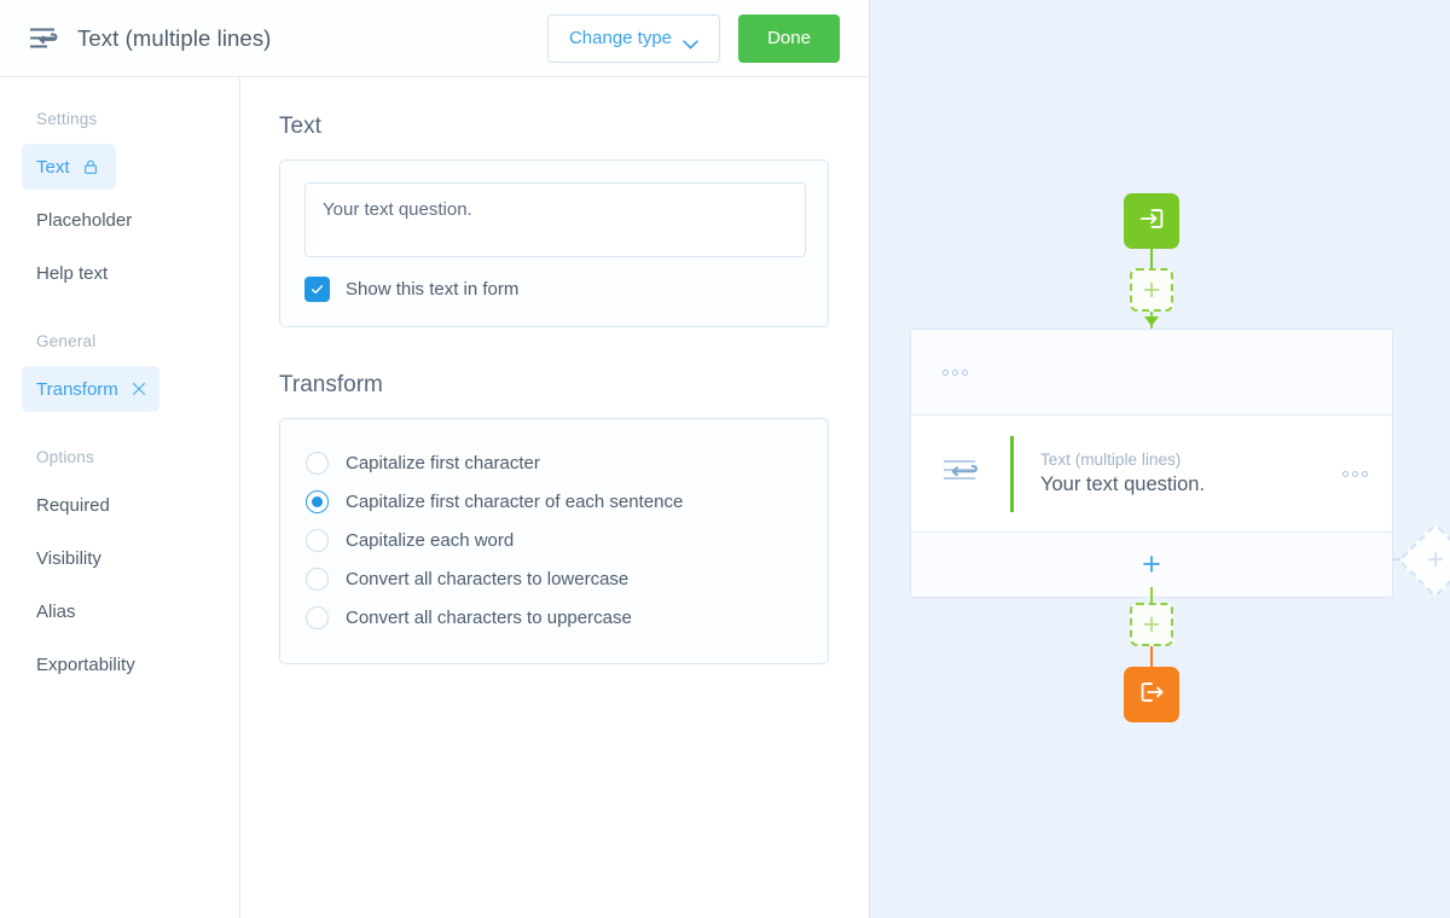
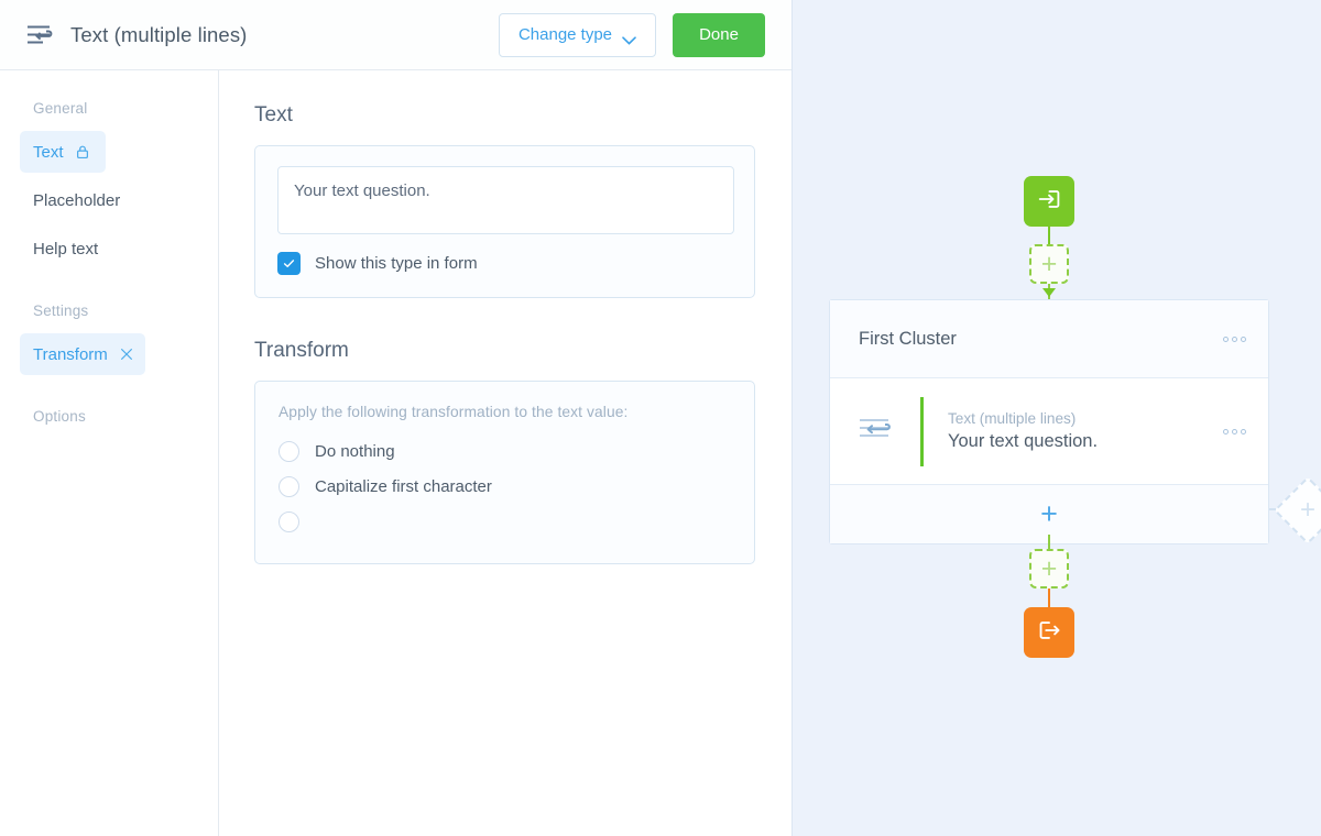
  Text (multiple lines)
  Change type
  Done
- Settings
+ General
  Text
  Placeholder
  Help text
- General
+ Settings
  Transform
  Options
- Required
- Visibility
- Alias
- Exportability
  Text
  Your text question.
- Show this text in form
+ Show this type in form
  Transform
+ Apply the following transformation to the text value:
+ Do nothing
  Capitalize first character
- Capitalize first character of each sentence
- Capitalize each word
- Convert all characters to lowercase
- Convert all characters to uppercase
  +
+ First Cluster
  Text (multiple lines)
  Your text question.
  +
  +
